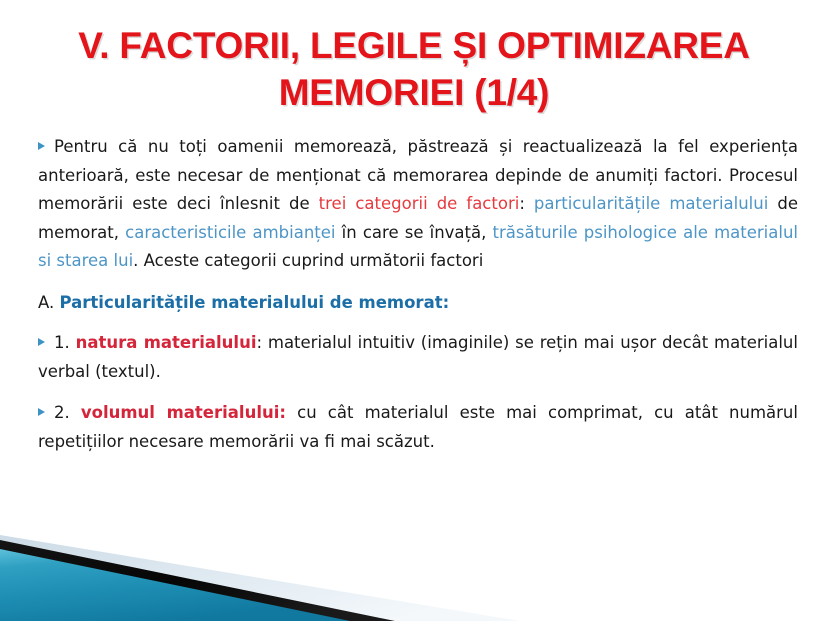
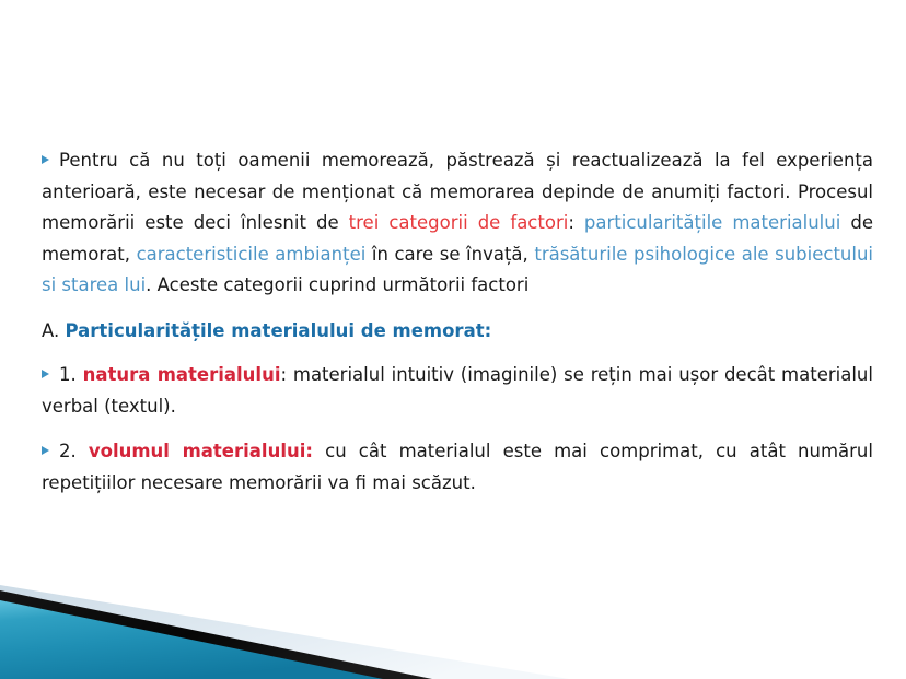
- V. FACTORII, LEGILE ȘI OPTIMIZAREA
- MEMORIEI (1/4)
- Pentru că nu toți oamenii memorează, păstrează și reactualizează la fel experiența anterioară, este necesar de menționat că memorarea depinde de anumiți factori. Procesul memorării este deci înlesnit de trei categorii de factori: particularitățile materialului de memorat, caracteristicile ambianței în care se învață, trăsăturile psihologice ale materialul si starea lui. Aceste categorii cuprind următorii factori
+ Pentru că nu toți oamenii memorează, păstrează și reactualizează la fel experiența anterioară, este necesar de menționat că memorarea depinde de anumiți factori. Procesul memorării este deci înlesnit de trei categorii de factori: particularitățile materialului de memorat, caracteristicile ambianței în care se învață, trăsăturile psihologice ale subiectului si starea lui. Aceste categorii cuprind următorii factori
  A. Particularitățile materialului de memorat:
  1. natura materialului: materialul intuitiv (imaginile) se rețin mai ușor decât materialul verbal (textul).
  2. volumul materialului: cu cât materialul este mai comprimat, cu atât numărul repetițiilor necesare memorării va fi mai scăzut.
